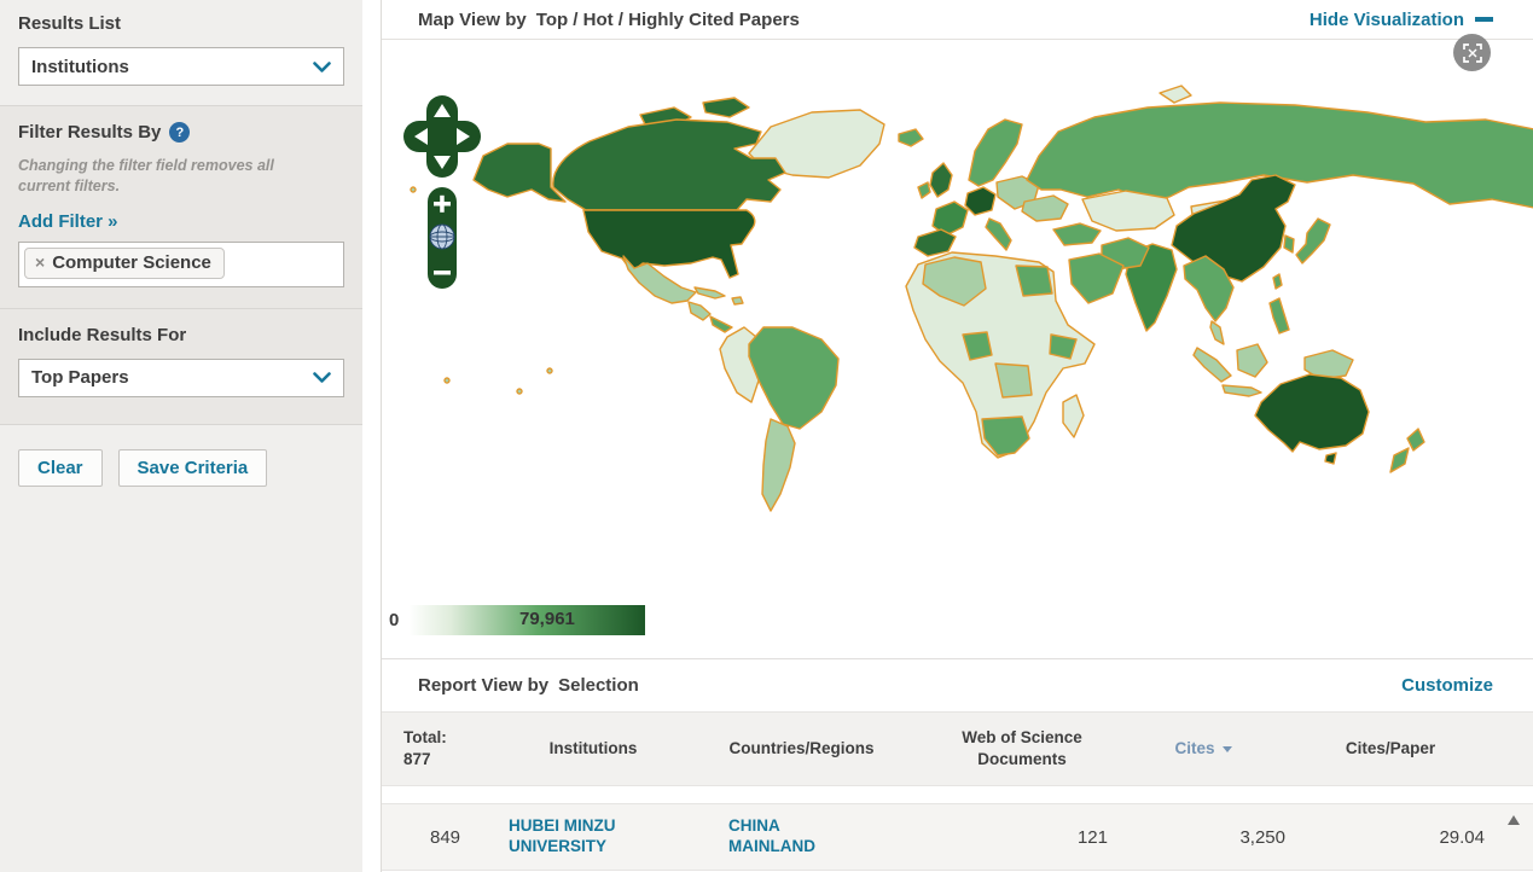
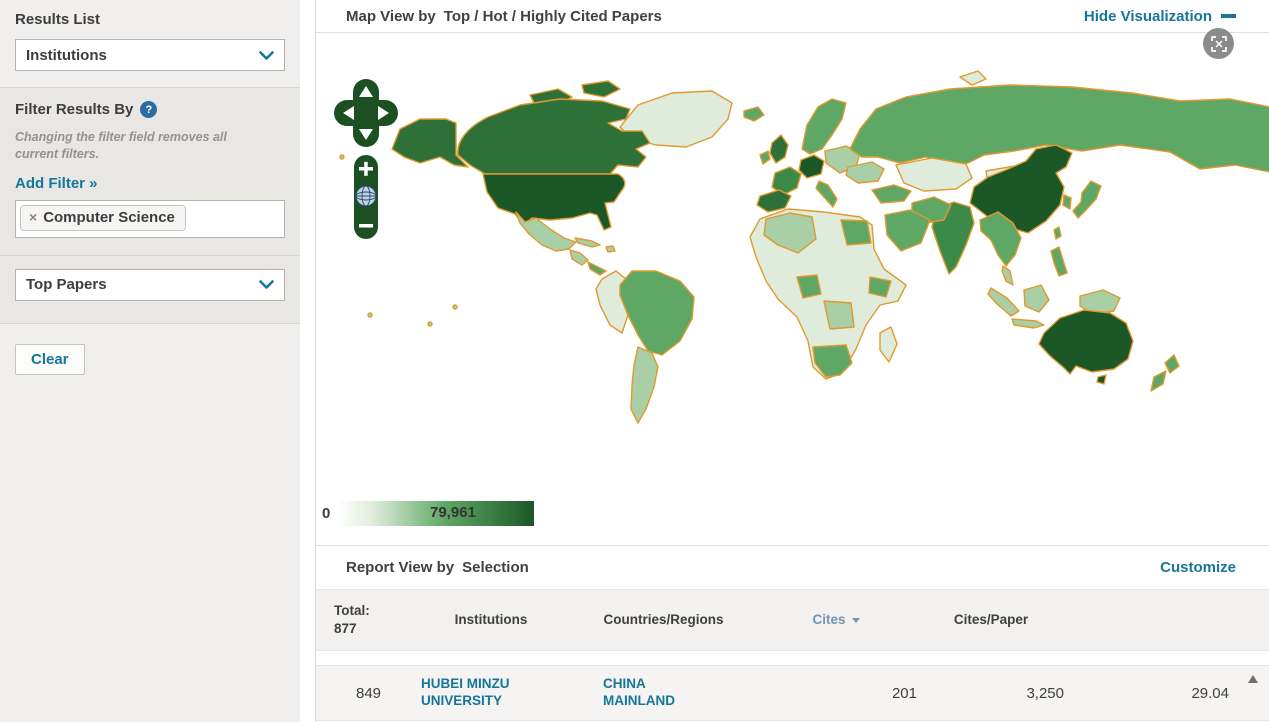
  Results List
  Institutions
  Filter Results By
  ?
  Changing the filter field removes all current filters.
  Add Filter »
  ×
  Computer Science
- Include Results For
  Top Papers
  Clear
- Save Criteria
  Map View by Top / Hot / Highly Cited Papers
  Hide Visualization
  0
  79,961
  Report View by Selection
  Customize
  Total:
  877
  Institutions
  Countries/Regions
- Web of Science Documents
  Cites
  Cites/Paper
  849
  HUBEI MINZU UNIVERSITY
  CHINA MAINLAND
- 121
+ 201
  3,250
  29.04
